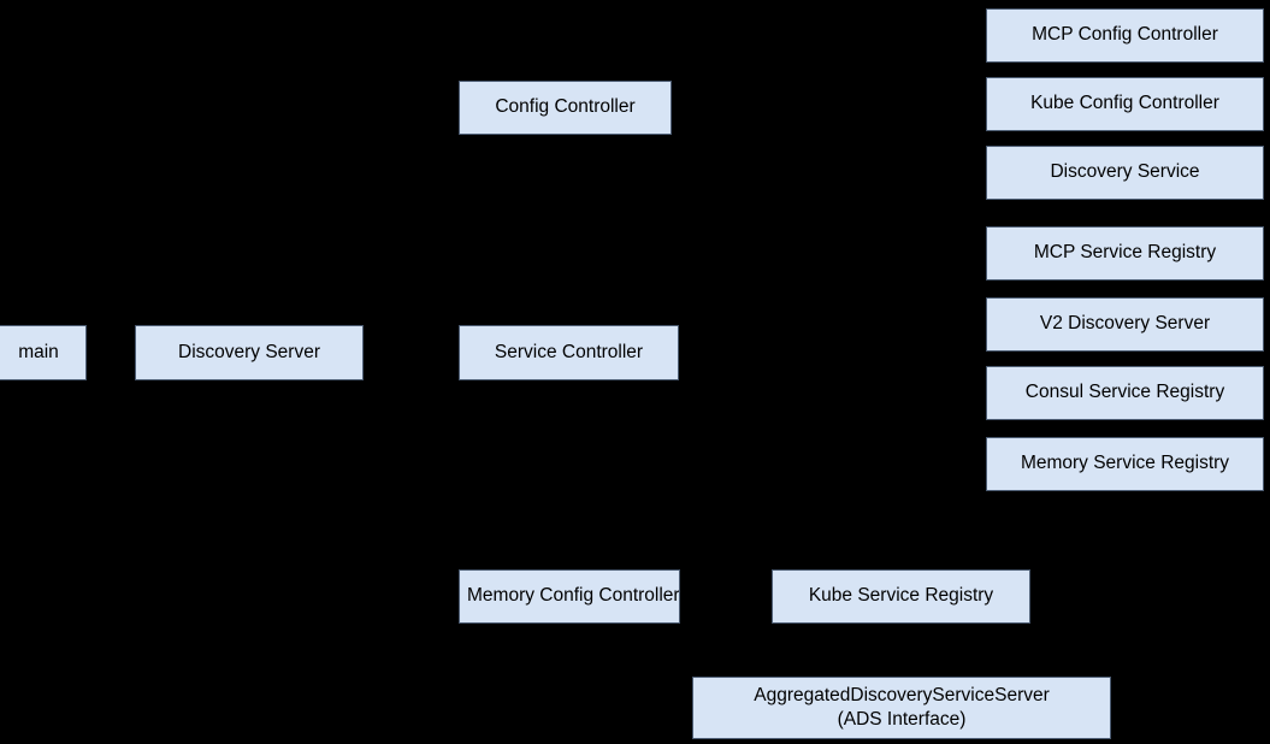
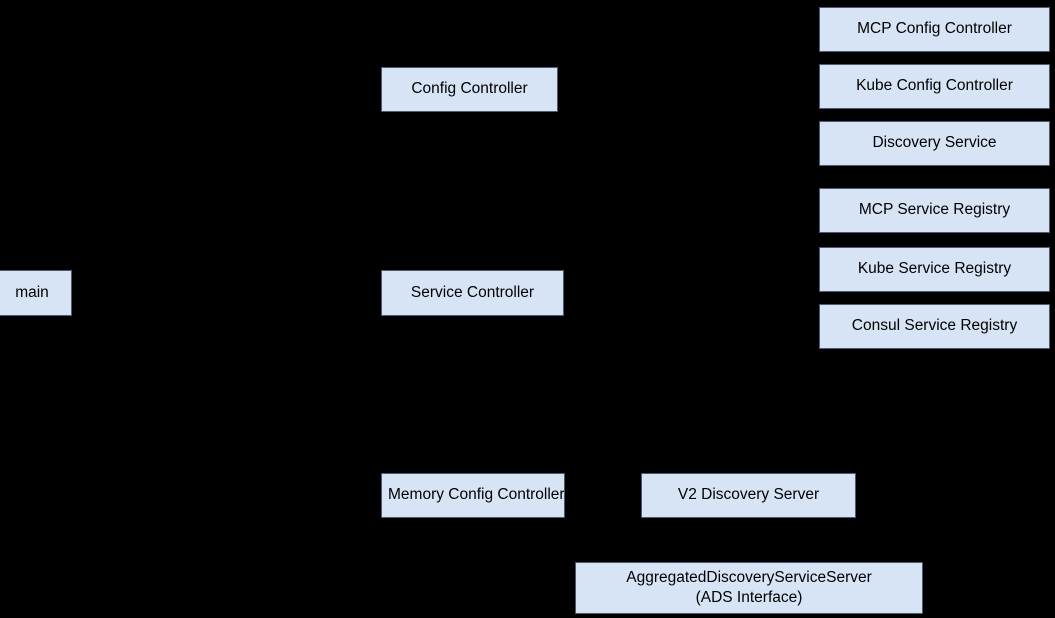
  main
- Discovery Server
  Config Controller
  Service Controller
  Memory Config Controller
  MCP Config Controller
  Kube Config Controller
  Discovery Service
  MCP Service Registry
- V2 Discovery Server
+ Kube Service Registry
  Consul Service Registry
- Memory Service Registry
- Kube Service Registry
+ V2 Discovery Server
  AggregatedDiscoveryServiceServer
  (ADS Interface)
